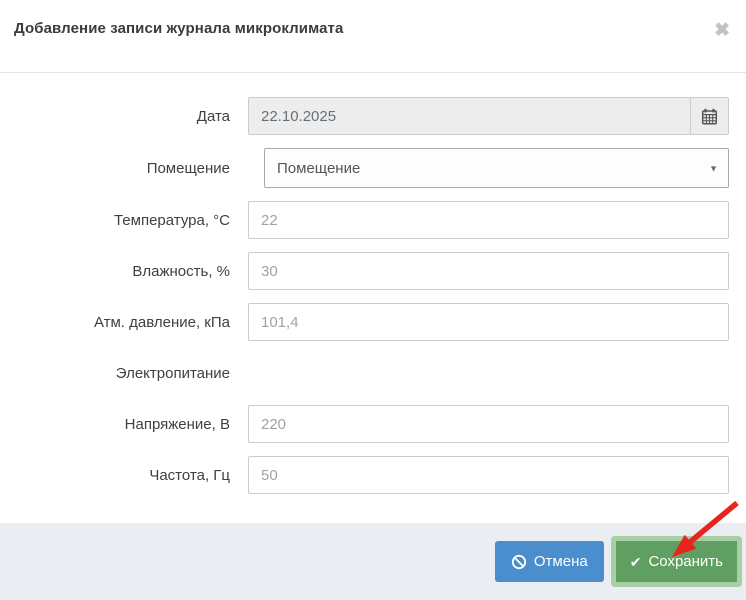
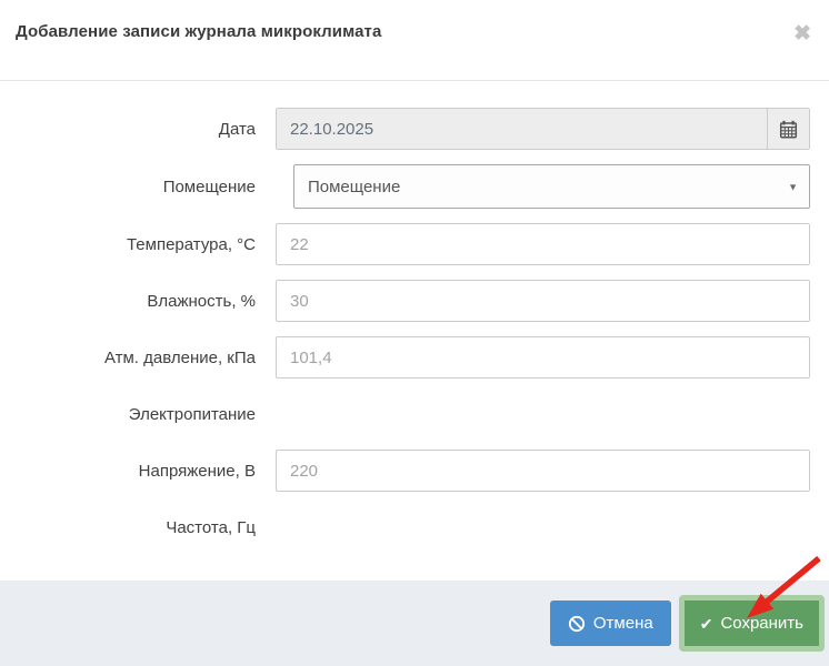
  Добавление записи журнала микроклимата
  ✖
  Дата
  22.10.2025
  Помещение
  Помещение
  ▼
  Температура, °C
  22
  Влажность, %
  30
  Атм. давление, кПа
  101,4
  Электропитание
  Напряжение, В
  220
  Частота, Гц
- 50
  Отмена
  ✔
  Сохранить
